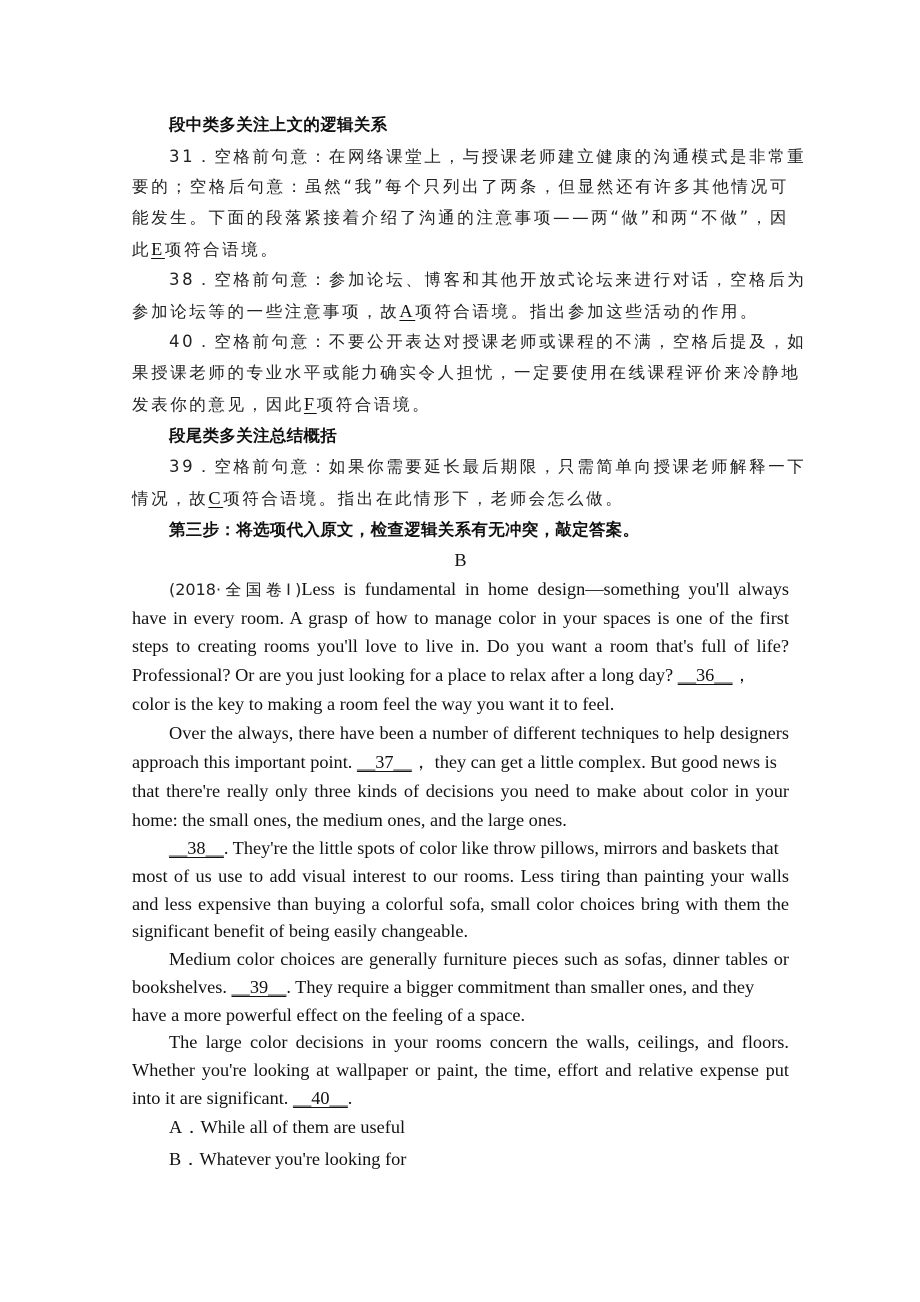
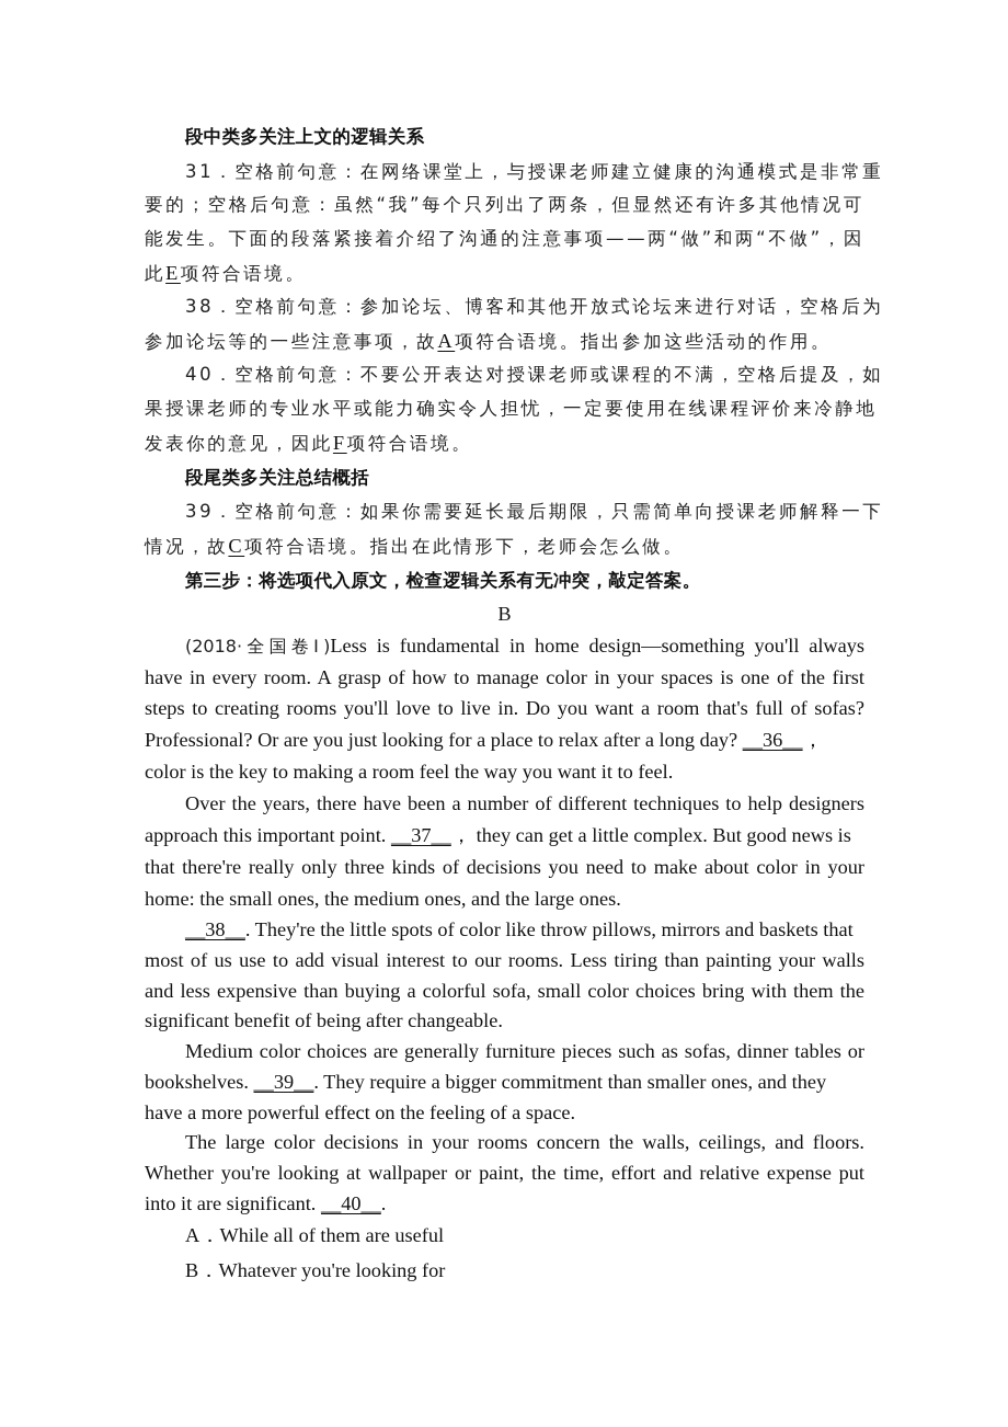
  段中类多关注上文的逻辑关系
  31．空格前句意：在网络课堂上，与授课老师建立健康的沟通模式是非常重
  要的；空格后句意：虽然“我”每个只列出了两条，但显然还有许多其他情况可
  能发生。下面的段落紧接着介绍了沟通的注意事项——两“做”和两“不做”，因
  此E项符合语境。
  38．空格前句意：参加论坛、博客和其他开放式论坛来进行对话，空格后为
  参加论坛等的一些注意事项，故A项符合语境。指出参加这些活动的作用。
  40．空格前句意：不要公开表达对授课老师或课程的不满，空格后提及，如
  果授课老师的专业水平或能力确实令人担忧，一定要使用在线课程评价来冷静地
  发表你的意见，因此F项符合语境。
  段尾类多关注总结概括
  39．空格前句意：如果你需要延长最后期限，只需简单向授课老师解释一下
  情况，故C项符合语境。指出在此情形下，老师会怎么做。
  第三步：将选项代入原文，检查逻辑关系有无冲突，敲定答案。
  B
  (2018·全国卷Ⅰ)Less is fundamental in home design—something you'll always
  have in every room. A grasp of how to manage color in your spaces is one of the first
- steps to creating rooms you'll love to live in. Do you want a room that's full of life?
+ steps to creating rooms you'll love to live in. Do you want a room that's full of sofas?
  Professional? Or are you just looking for a place to relax after a long day? __36__，
  color is the key to making a room feel the way you want it to feel.
- Over the always, there have been a number of different techniques to help designers
+ Over the years, there have been a number of different techniques to help designers
  approach this important point. __37__， they can get a little complex. But good news is
  that there're really only three kinds of decisions you need to make about color in your
  home: the small ones, the medium ones, and the large ones.
  __38__. They're the little spots of color like throw pillows, mirrors and baskets that
  most of us use to add visual interest to our rooms. Less tiring than painting your walls
  and less expensive than buying a colorful sofa, small color choices bring with them the
- significant benefit of being easily changeable.
+ significant benefit of being after changeable.
  Medium color choices are generally furniture pieces such as sofas, dinner tables or
  bookshelves. __39__. They require a bigger commitment than smaller ones, and they
  have a more powerful effect on the feeling of a space.
  The large color decisions in your rooms concern the walls, ceilings, and floors.
  Whether you're looking at wallpaper or paint, the time, effort and relative expense put
  into it are significant. __40__.
  A．While all of them are useful
  B．Whatever you're looking for
